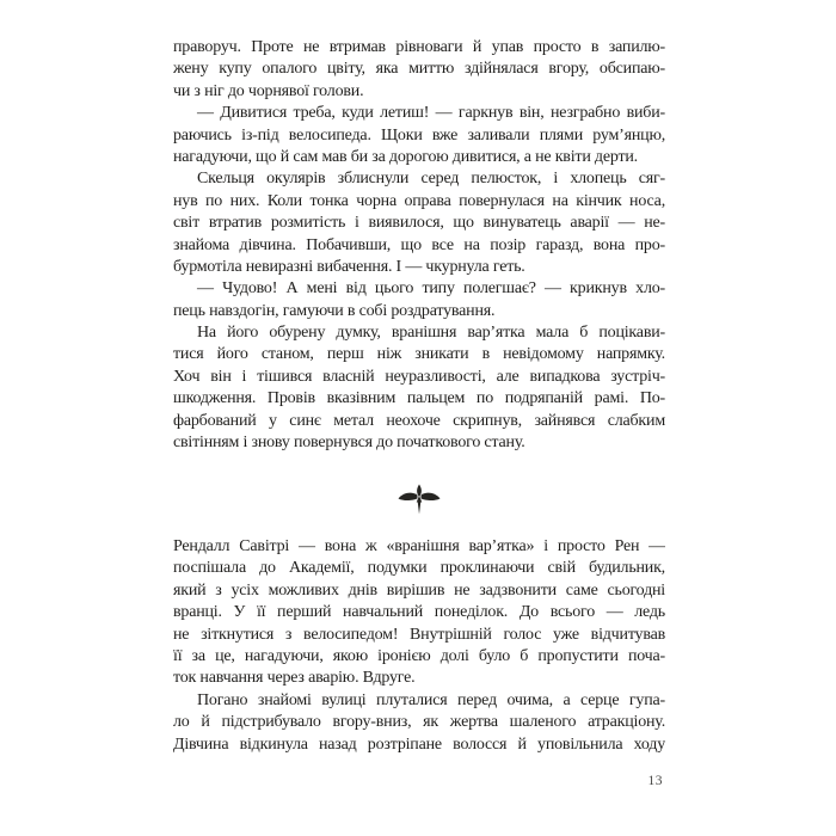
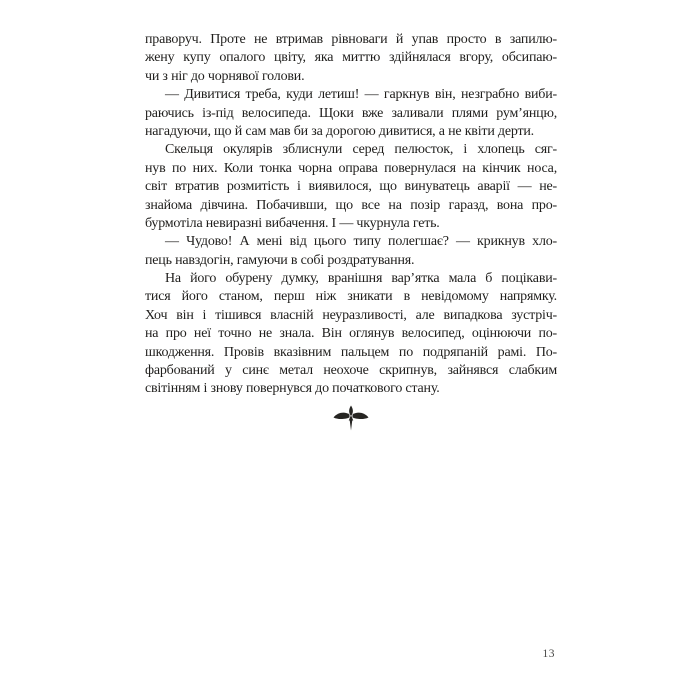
  праворуч. Проте не втримав рівноваги й упав просто в запилю-
  жену купу опалого цвіту, яка миттю здійнялася вгору, обсипаю-
  чи з ніг до чорнявої голови.
  — Дивитися треба, куди летиш! — гаркнув він, незграбно виби-
  раючись із-під велосипеда. Щоки вже заливали плями рум’янцю,
  нагадуючи, що й сам мав би за дорогою дивитися, а не квіти дерти.
  Скельця окулярів зблиснули серед пелюсток, і хлопець сяг-
  нув по них. Коли тонка чорна оправа повернулася на кінчик носа,
  світ втратив розмитість і виявилося, що винуватець аварії — не-
  знайома дівчина. Побачивши, що все на позір гаразд, вона про-
  бурмотіла невиразні вибачення. І — чкурнула геть.
  — Чудово! А мені від цього типу полегшає? — крикнув хло-
  пець навздогін, гамуючи в собі роздратування.
  На його обурену думку, вранішня вар’ятка мала б поцікави-
  тися його станом, перш ніж зникати в невідомому напрямку.
  Хоч він і тішився власній неуразливості, але випадкова зустріч-
+ на про неї точно не знала. Він оглянув велосипед, оцінюючи по-
  шкодження. Провів вказівним пальцем по подряпаній рамі. По-
  фарбований у синє метал неохоче скрипнув, зайнявся слабким
  світінням і знову повернувся до початкового стану.
- Рендалл Савітрі — вона ж «вранішня вар’ятка» і просто Рен —
- поспішала до Академії, подумки проклинаючи свій будильник,
- який з усіх можливих днів вирішив не задзвонити саме сьогодні
- вранці. У її перший навчальний понеділок. До всього — ледь
- не зіткнутися з велосипедом! Внутрішній голос уже відчитував
- її за це, нагадуючи, якою іронією долі було б пропустити поча-
- ток навчання через аварію. Вдруге.
- Погано знайомі вулиці плуталися перед очима, а серце гупа-
- ло й підстрибувало вгору-вниз, як жертва шаленого атракціону.
- Дівчина відкинула назад розтріпане волосся й уповільнила ходу
  13
